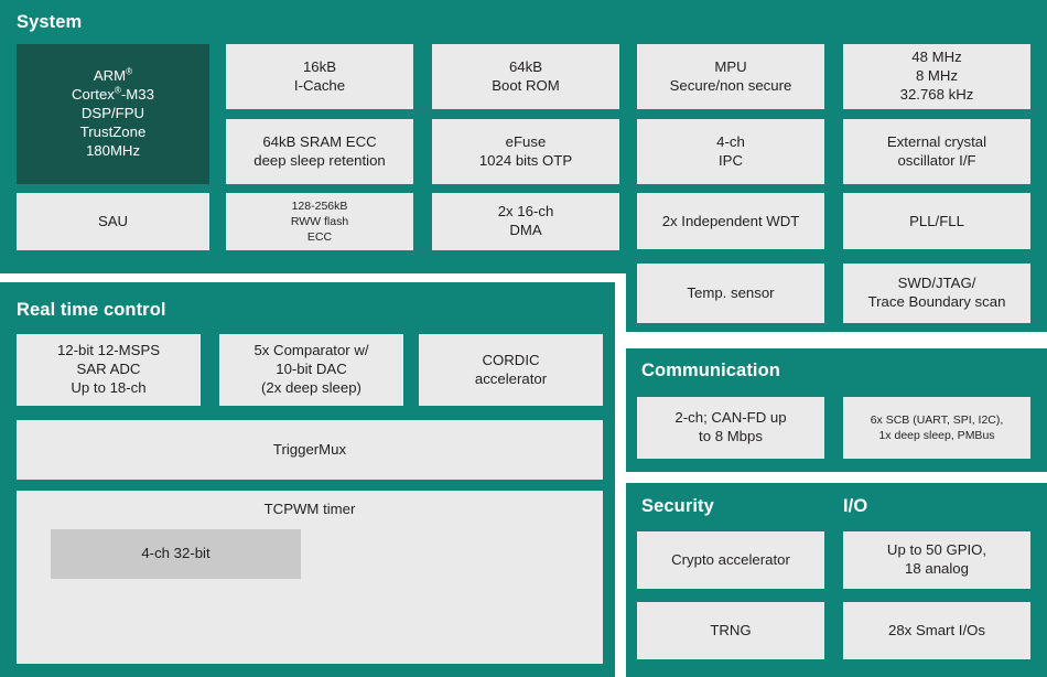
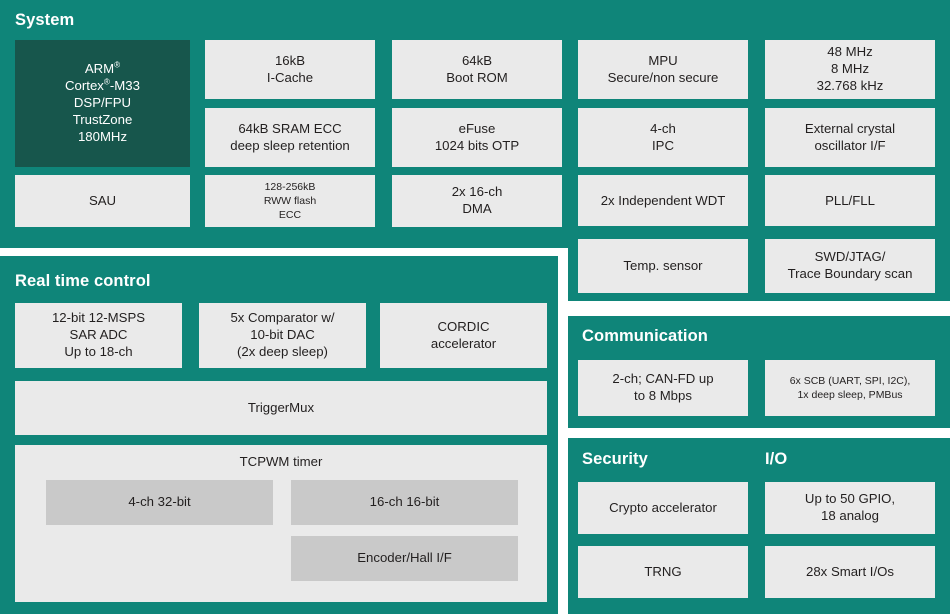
  System
  ARM®
  Cortex®-M33
  DSP/FPU
  TrustZone
  180MHz
  16kB
  I-Cache
  64kB SRAM ECC
  deep sleep retention
  64kB
  Boot ROM
  eFuse
  1024 bits OTP
  MPU
  Secure/non secure
  4-ch
  IPC
  48 MHz
  8 MHz
  32.768 kHz
  External crystal
  oscillator I/F
  SAU
  128-256kB
  RWW flash
  ECC
  2x 16-ch
  DMA
  2x Independent WDT
  PLL/FLL
  Temp. sensor
  SWD/JTAG/
  Trace Boundary scan
  Real time control
  12-bit 12-MSPS
  SAR ADC
  Up to 18-ch
  5x Comparator w/
  10-bit DAC
  (2x deep sleep)
  CORDIC
  accelerator
  TriggerMux
  TCPWM timer
  4-ch 32-bit
+ 16-ch 16-bit
+ Encoder/Hall I/F
  Communication
  2-ch; CAN-FD up
  to 8 Mbps
  6x SCB (UART, SPI, I2C),
  1x deep sleep, PMBus
  Security
  I/O
  Crypto accelerator
  TRNG
  Up to 50 GPIO,
  18 analog
  28x Smart I/Os
